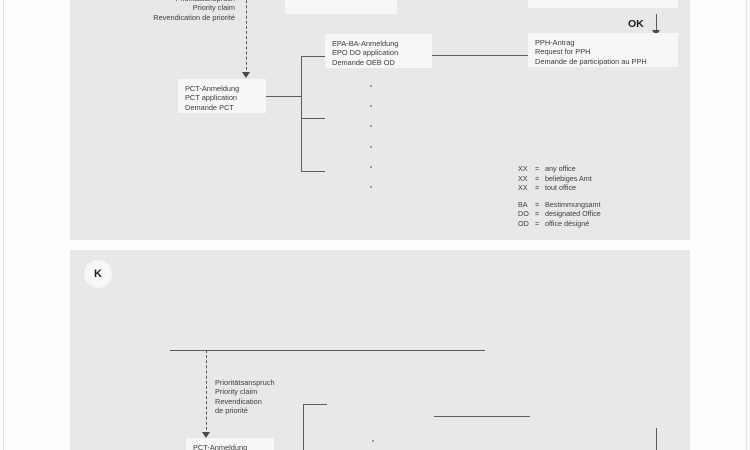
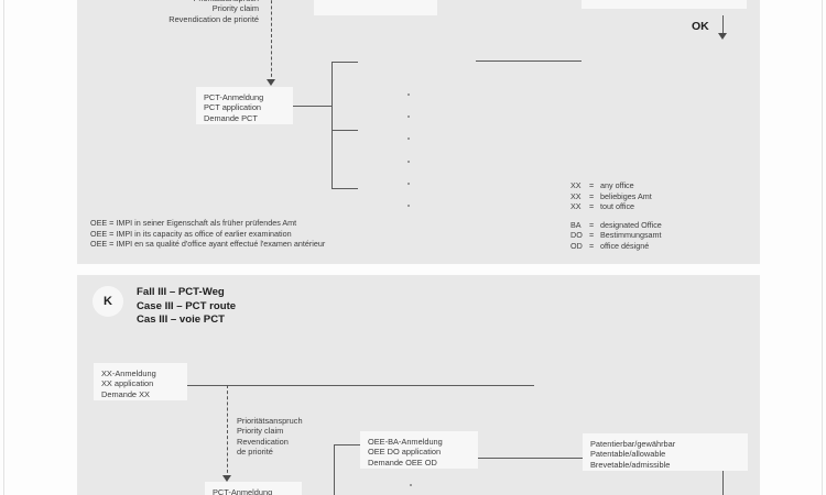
  Priority claim
  Revendication de priorité
  PCT-Anmeldung
  PCT application
  Demande PCT
- EPA-BA-Anmeldung
- EPO DO application
- Demande OEB OD
  OK
- PPH-Antrag
- Request for PPH
- Demande de participation au PPH
  XX
  =
  any office
  XX
  =
  beliebiges Amt
  XX
  =
  tout office
  BA
  =
- Bestimmungsamt
+ designated Office
  DO
  =
- designated Office
+ Bestimmungsamt
  OD
  =
  office désigné
+ OEE = IMPI in seiner Eigenschaft als früher prüfendes Amt
+ OEE = IMPI in its capacity as office of earlier examination
+ OEE = IMPI en sa qualité d'office ayant effectué l'examen antérieur
  K
+ Fall III – PCT-Weg
+ Case III – PCT route
+ Cas III – voie PCT
+ XX-Anmeldung
+ XX application
+ Demande XX
  Prioritätsanspruch
  Priority claim
  Revendication
  de priorité
  PCT-Anmeldung
+ OEE-BA-Anmeldung
+ OEE DO application
+ Demande OEE OD
+ Patentierbar/gewährbar
+ Patentable/allowable
+ Brevetable/admissible
